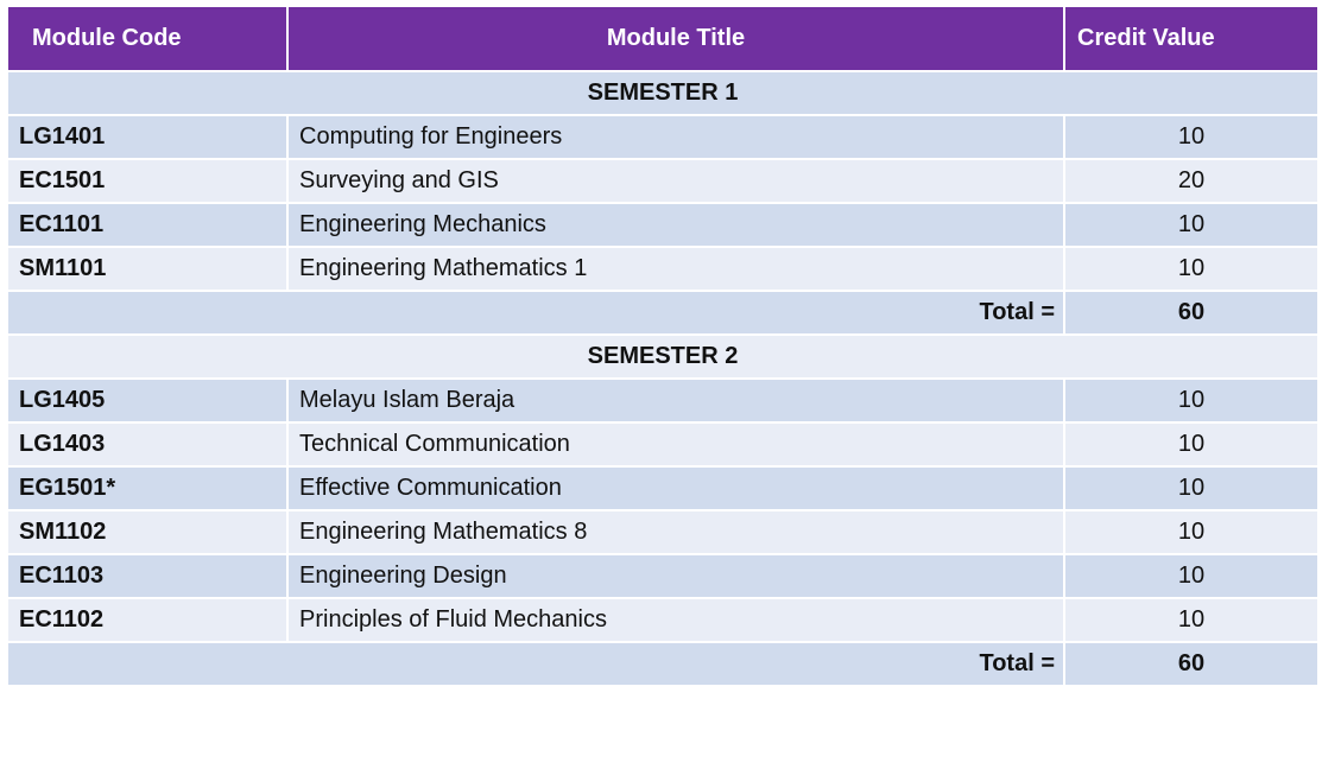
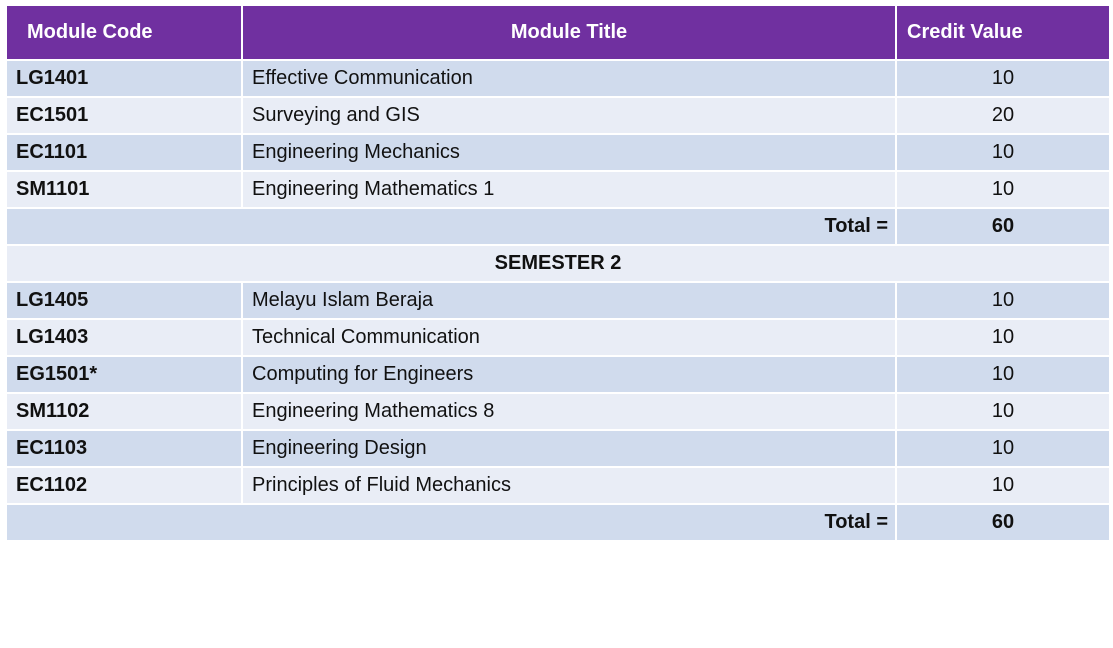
  Module Code	Module Title	Credit Value
- SEMESTER 1
- LG1401	Computing for Engineers	10
+ LG1401	Effective Communication	10
  EC1501	Surveying and GIS	20
  EC1101	Engineering Mechanics	10
  SM1101	Engineering Mathematics 1	10
  Total =	60
  SEMESTER 2
  LG1405	Melayu Islam Beraja	10
  LG1403	Technical Communication	10
- EG1501*	Effective Communication	10
+ EG1501*	Computing for Engineers	10
  SM1102	Engineering Mathematics 8	10
  EC1103	Engineering Design	10
  EC1102	Principles of Fluid Mechanics	10
  Total =	60
